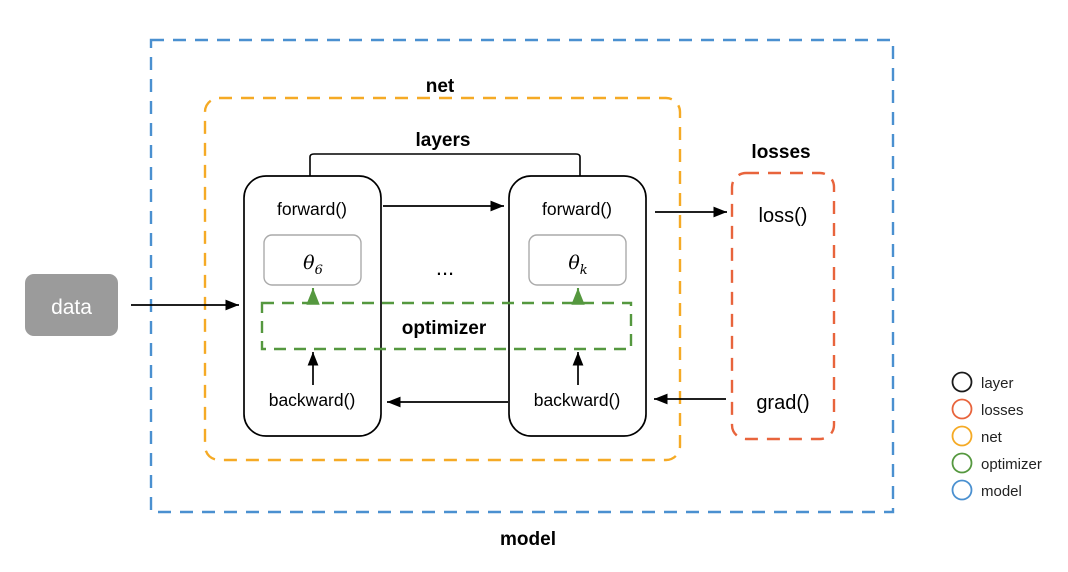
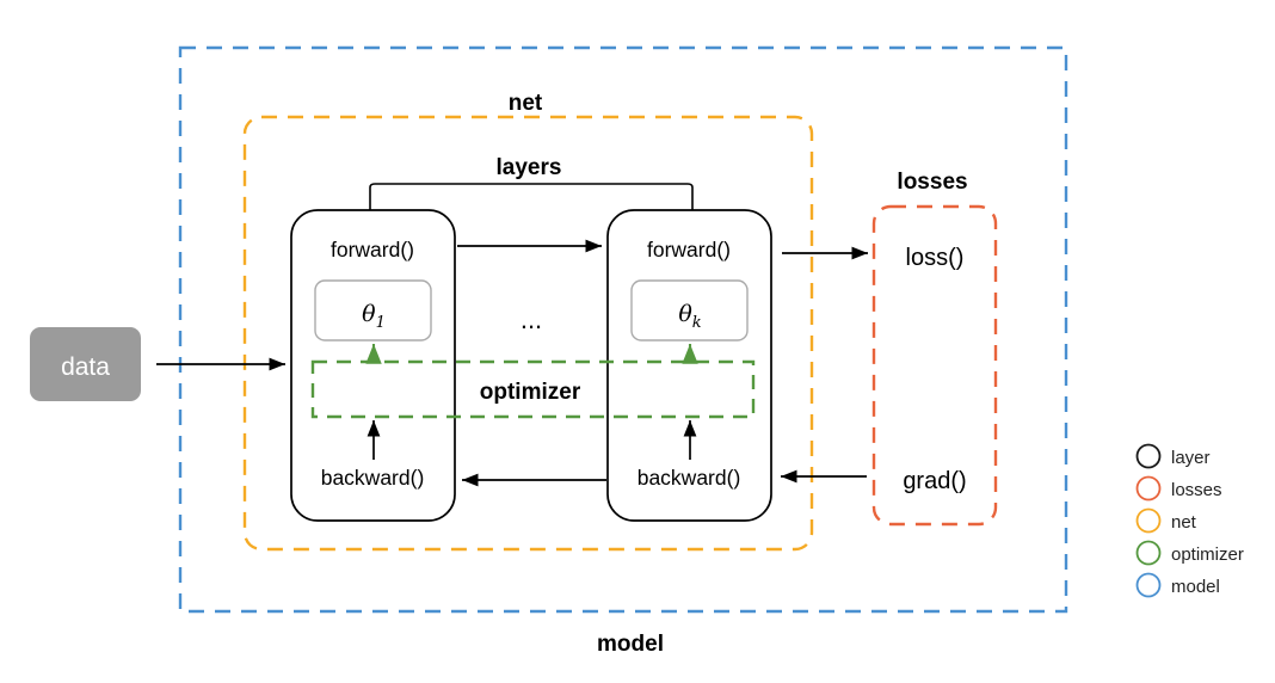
  model
  net
  layers
  data
  forward()
- θ6
+ θ1
  backward()
  forward()
  θk
  backward()
  ...
  optimizer
  losses
  loss()
  grad()
  layer
  losses
  net
  optimizer
  model
